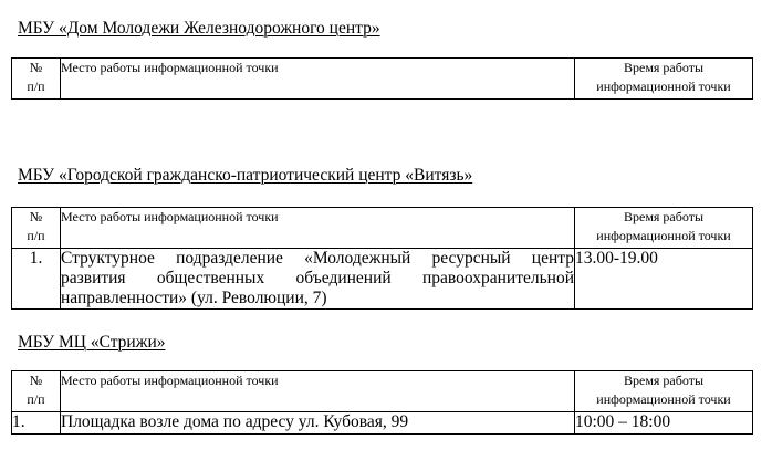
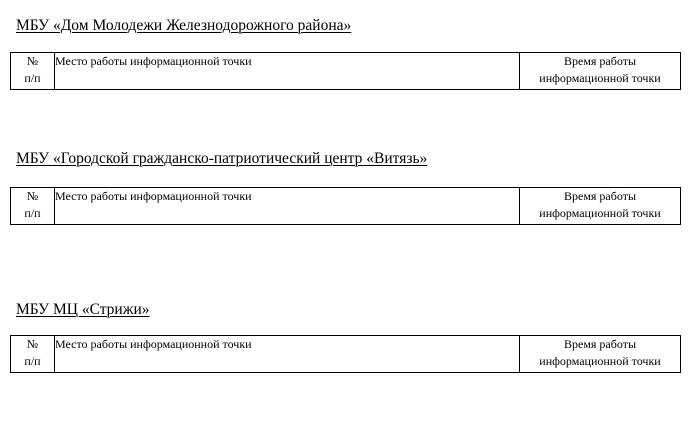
- МБУ «Дом Молодежи Железнодорожного центр»
+ МБУ «Дом Молодежи Железнодорожного района»
  № п/п	Место работы информационной точки	Время работы информационной точки
  МБУ «Городской гражданско-патриотический центр «Витязь»
  № п/п	Место работы информационной точки	Время работы информационной точки
- 1.	Структурное подразделение «Молодежный ресурсный центр развития общественных объединений правоохранительной направленности» (ул. Революции, 7)	13.00-19.00
  МБУ МЦ «Стрижи»
  № п/п	Место работы информационной точки	Время работы информационной точки
- 1.	Площадка возле дома по адресу ул. Кубовая, 99	10:00 – 18:00
